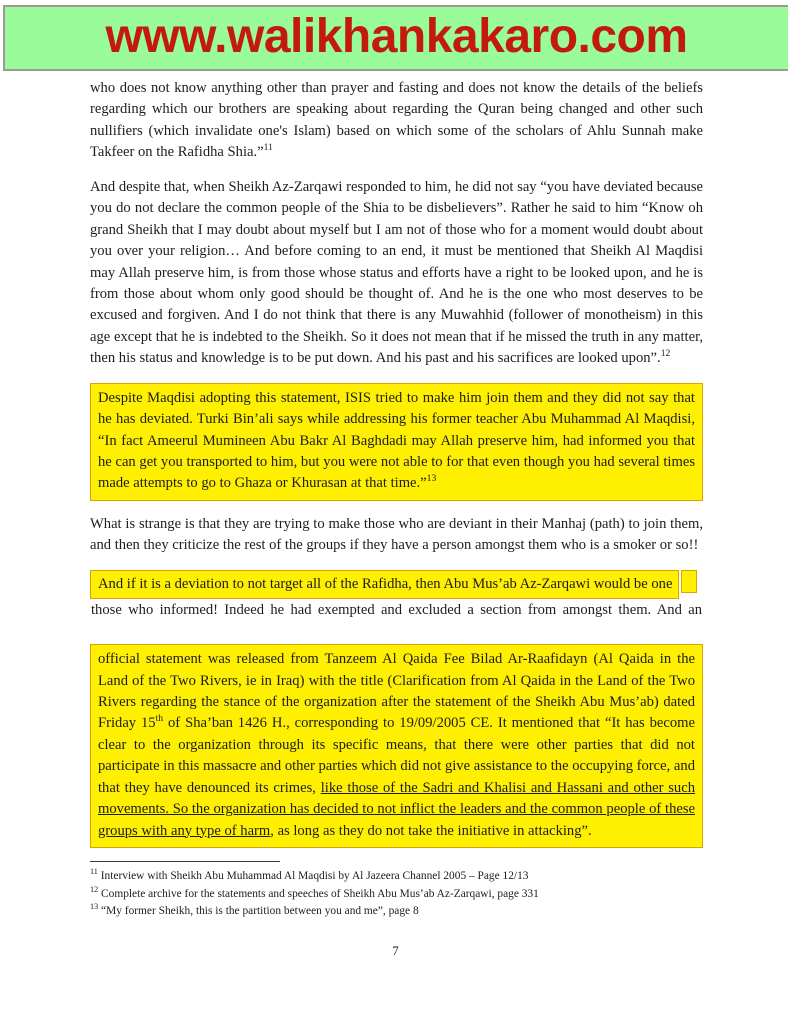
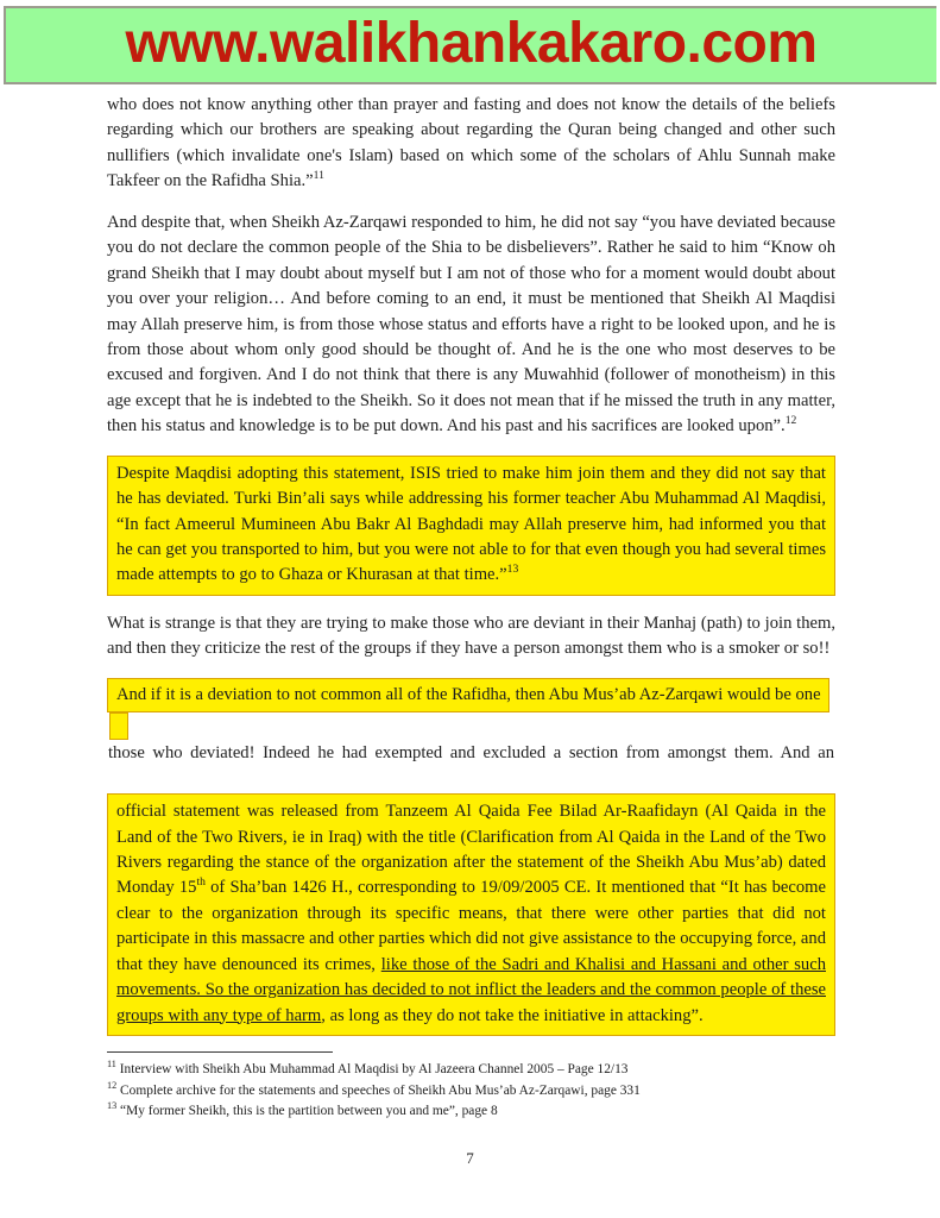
  www.walikhankakaro.com
  who does not know anything other than prayer and fasting and does not know the details of the beliefs regarding which our brothers are speaking about regarding the Quran being changed and other such nullifiers (which invalidate one's Islam) based on which some of the scholars of Ahlu Sunnah make Takfeer on the Rafidha Shia.”11
  And despite that, when Sheikh Az-Zarqawi responded to him, he did not say “you have deviated because you do not declare the common people of the Shia to be disbelievers”. Rather he said to him “Know oh grand Sheikh that I may doubt about myself but I am not of those who for a moment would doubt about you over your religion… And before coming to an end, it must be mentioned that Sheikh Al Maqdisi may Allah preserve him, is from those whose status and efforts have a right to be looked upon, and he is from those about whom only good should be thought of. And he is the one who most deserves to be excused and forgiven. And I do not think that there is any Muwahhid (follower of monotheism) in this age except that he is indebted to the Sheikh. So it does not mean that if he missed the truth in any matter, then his status and knowledge is to be put down. And his past and his sacrifices are looked upon”.12
  Despite Maqdisi adopting this statement, ISIS tried to make him join them and they did not say that he has deviated. Turki Bin’ali says while addressing his former teacher Abu Muhammad Al Maqdisi, “In fact Ameerul Mumineen Abu Bakr Al Baghdadi may Allah preserve him, had informed you that he can get you transported to him, but you were not able to for that even though you had several times made attempts to go to Ghaza or Khurasan at that time.”13
  What is strange is that they are trying to make those who are deviant in their Manhaj (path) to join them, and then they criticize the rest of the groups if they have a person amongst them who is a smoker or so!!
- And if it is a deviation to not target all of the Rafidha, then Abu Mus’ab Az-Zarqawi would be one
+ And if it is a deviation to not common all of the Rafidha, then Abu Mus’ab Az-Zarqawi would be one
- those who informed! Indeed he had exempted and excluded a section from amongst them. And an
+ those who deviated! Indeed he had exempted and excluded a section from amongst them. And an
- official statement was released from Tanzeem Al Qaida Fee Bilad Ar-Raafidayn (Al Qaida in the Land of the Two Rivers, ie in Iraq) with the title (Clarification from Al Qaida in the Land of the Two Rivers regarding the stance of the organization after the statement of the Sheikh Abu Mus’ab) dated Friday 15th of Sha’ban 1426 H., corresponding to 19/09/2005 CE. It mentioned that “It has become clear to the organization through its specific means, that there were other parties that did not participate in this massacre and other parties which did not give assistance to the occupying force, and that they have denounced its crimes, like those of the Sadri and Khalisi and Hassani and other such movements. So the organization has decided to not inflict the leaders and the common people of these groups with any type of harm, as long as they do not take the initiative in attacking”.
+ official statement was released from Tanzeem Al Qaida Fee Bilad Ar-Raafidayn (Al Qaida in the Land of the Two Rivers, ie in Iraq) with the title (Clarification from Al Qaida in the Land of the Two Rivers regarding the stance of the organization after the statement of the Sheikh Abu Mus’ab) dated Monday 15th of Sha’ban 1426 H., corresponding to 19/09/2005 CE. It mentioned that “It has become clear to the organization through its specific means, that there were other parties that did not participate in this massacre and other parties which did not give assistance to the occupying force, and that they have denounced its crimes, like those of the Sadri and Khalisi and Hassani and other such movements. So the organization has decided to not inflict the leaders and the common people of these groups with any type of harm, as long as they do not take the initiative in attacking”.
  11 Interview with Sheikh Abu Muhammad Al Maqdisi by Al Jazeera Channel 2005 – Page 12/13
  12 Complete archive for the statements and speeches of Sheikh Abu Mus’ab Az-Zarqawi, page 331
  13 “My former Sheikh, this is the partition between you and me”, page 8
  7
